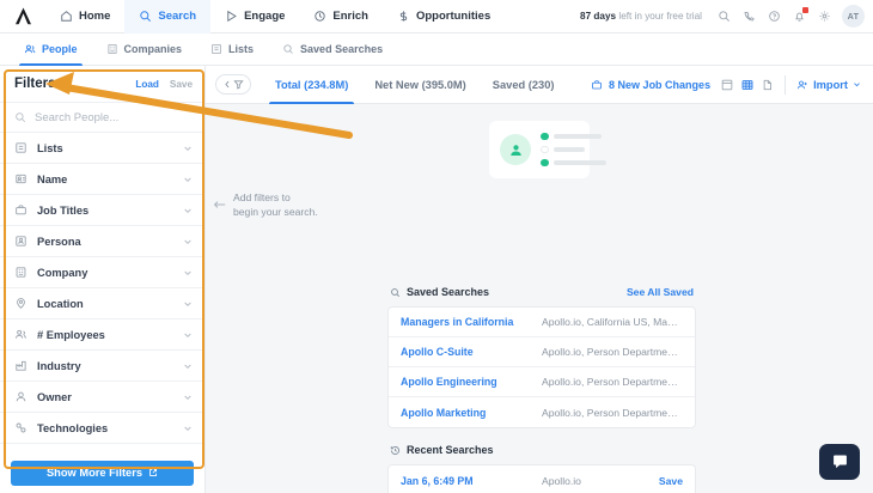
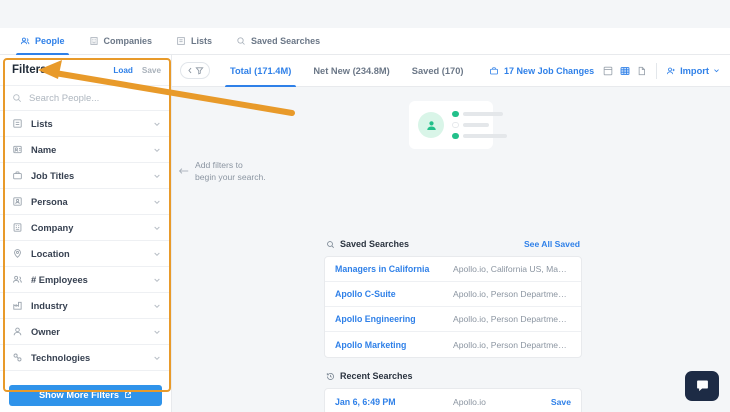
- Home
- Search
- Engage
- Enrich
- Opportunities
- 87 days left in your free trial
- AT
  People
  Companies
  Lists
  Saved Searches
  Filter
  Load
  Save
  Search People...
  Lists
  Name
  Job Titles
  Persona
  Company
  Location
  # Employees
  Industry
  Owner
  Technologies
  Show More Filters
- Total (234.8M)
+ Total (171.4M)
- Net New (395.0M)
+ Net New (234.8M)
- Saved (230)
+ Saved (170)
- 8 New Job Changes
+ 17 New Job Changes
  Import
  Add filters to
  begin your search.
  Saved Searches
  See All Saved
  Managers in California
  Apollo.io, California US, Mana.
  Apollo C-Suite
  Apollo.io, Person Department:
  Apollo Engineering
  Apollo.io, Person Department:
  Apollo Marketing
  Apollo.io, Person Department:
  Recent Searches
  Jan 6, 6:49 PM
  Apollo.io
  Save
